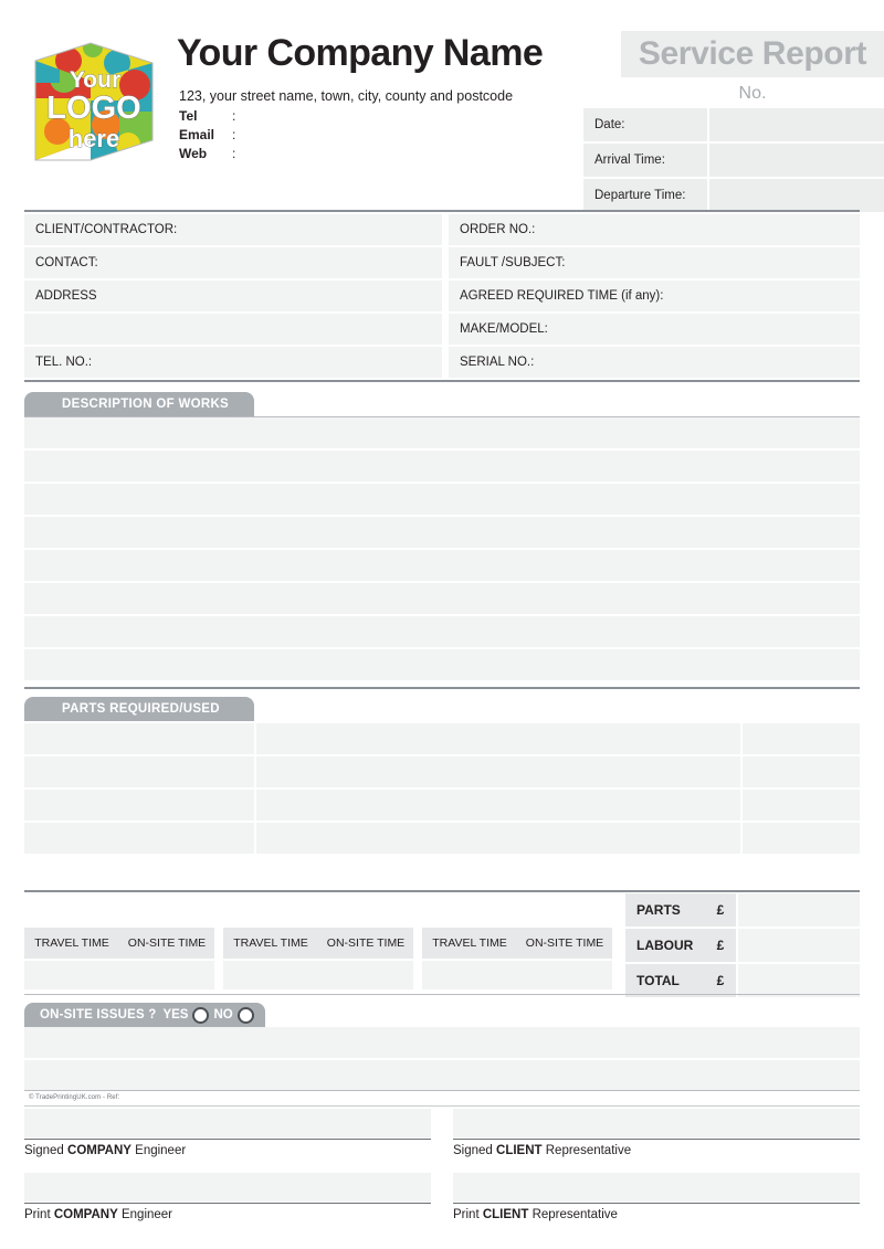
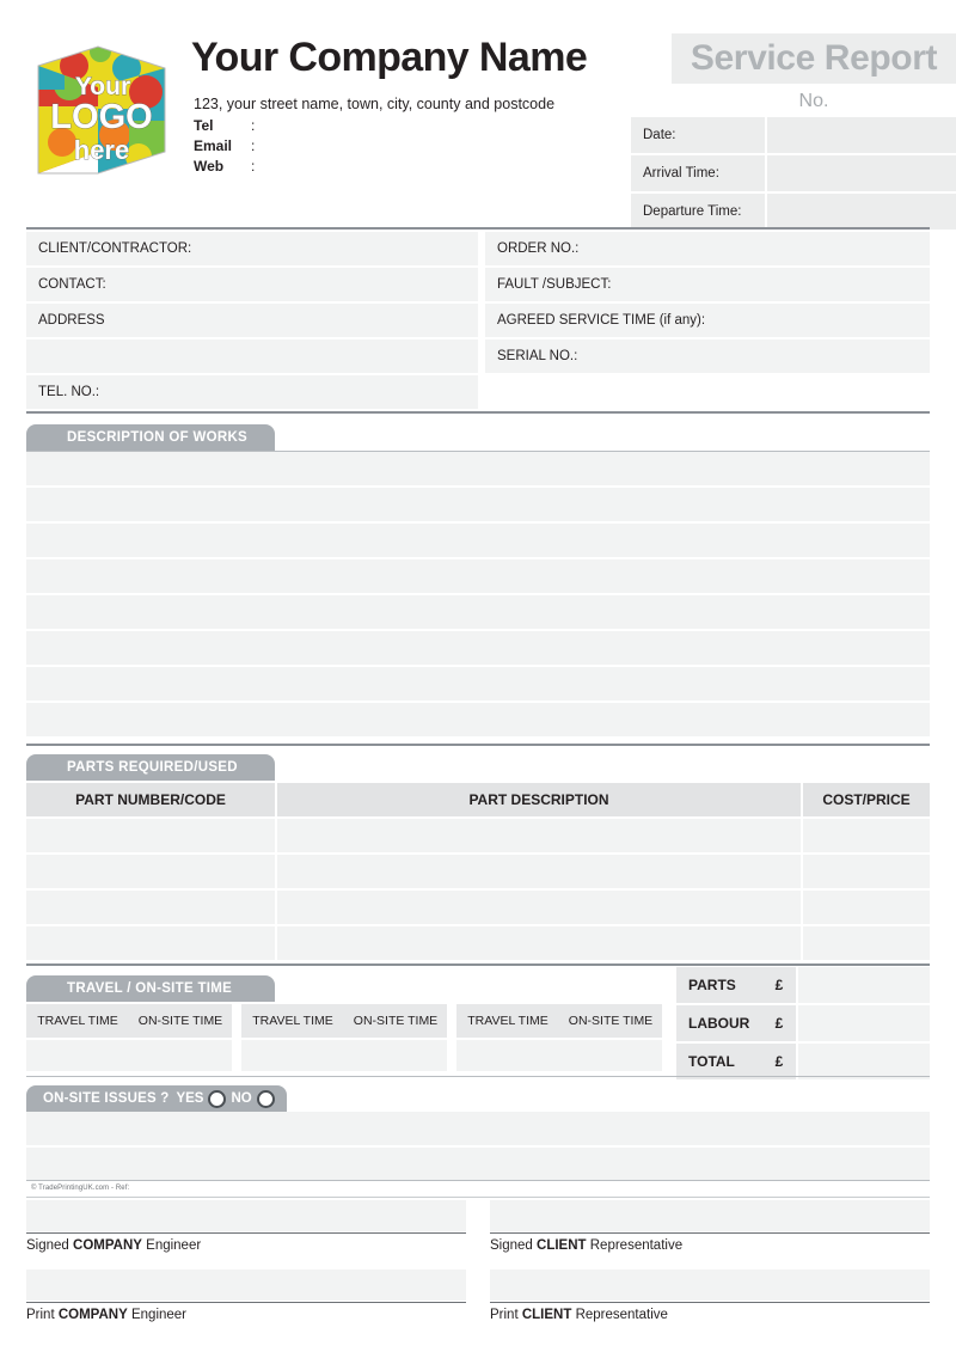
  Your
  LOGO
  here
  Your Company Name
  123, your street name, town, city, county and postcode
  Tel
  :
  Email
  :
  Web
  :
  Service Report
  No.
  Date:
  Arrival Time:
  Departure Time:
  CLIENT/CONTRACTOR:
  CONTACT:
  ADDRESS
  TEL. NO.:
  ORDER NO.:
  FAULT /SUBJECT:
- AGREED REQUIRED TIME (if any):
+ AGREED SERVICE TIME (if any):
- MAKE/MODEL:
  SERIAL NO.:
  DESCRIPTION OF WORKS
  PARTS REQUIRED/USED
+ PART NUMBER/CODE
+ PART DESCRIPTION
+ COST/PRICE
+ TRAVEL / ON-SITE TIME
  TRAVEL TIME
  ON-SITE TIME
  TRAVEL TIME
  ON-SITE TIME
  TRAVEL TIME
  ON-SITE TIME
  PARTS
  £
  LABOUR
  £
  TOTAL
  £
  ON-SITE ISSUES ?
  YES
  NO
  Signed COMPANY Engineer
  Print COMPANY Engineer
  Signed CLIENT Representative
  Print CLIENT Representative
